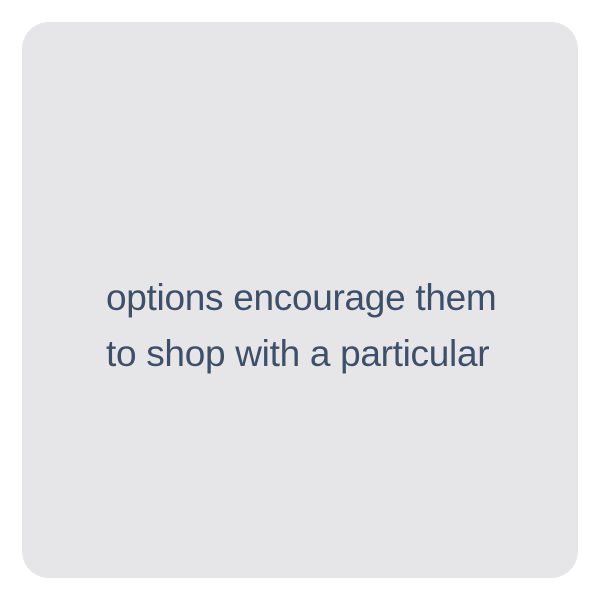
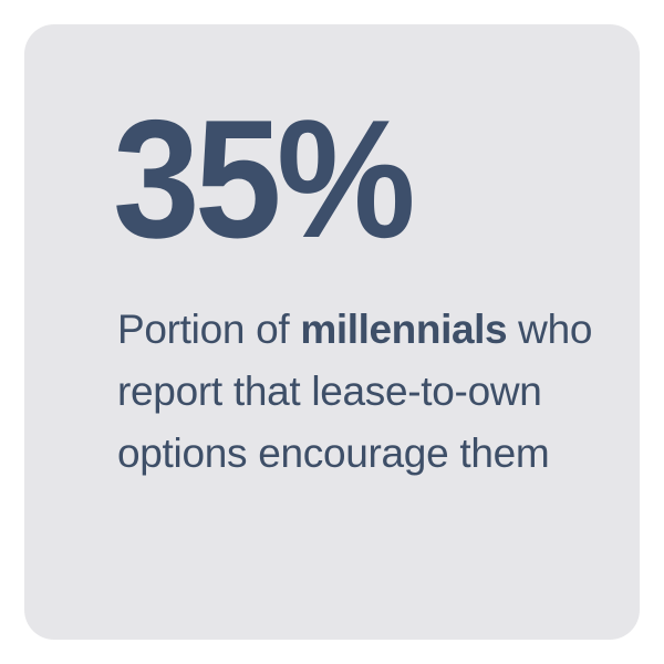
+ 35%
+ Portion of millennials who
+ report that lease-to-own
  options encourage them
- to shop with a particular
